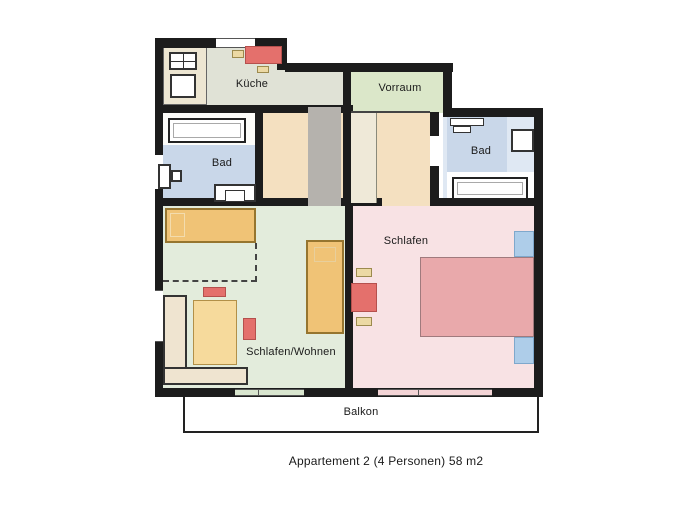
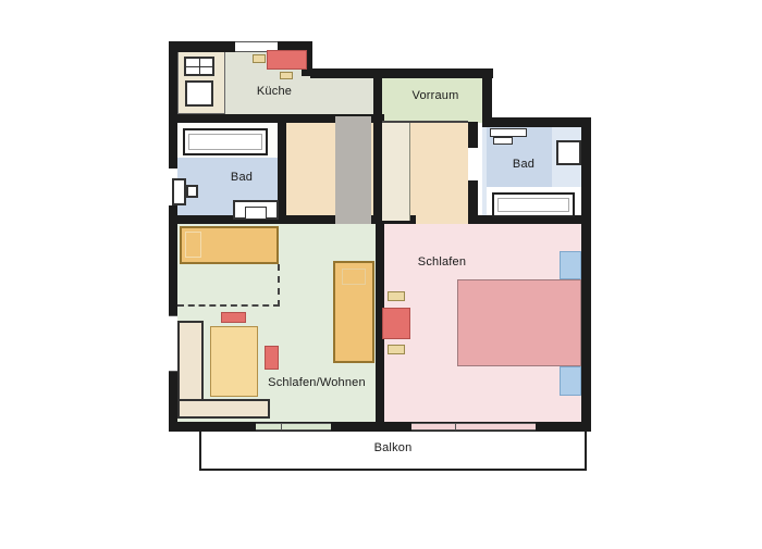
  Küche
  Vorraum
  Bad
  Bad
  Schlafen
  Schlafen/Wohnen
  Balkon
- Appartement 2 (4 Personen) 58 m2
